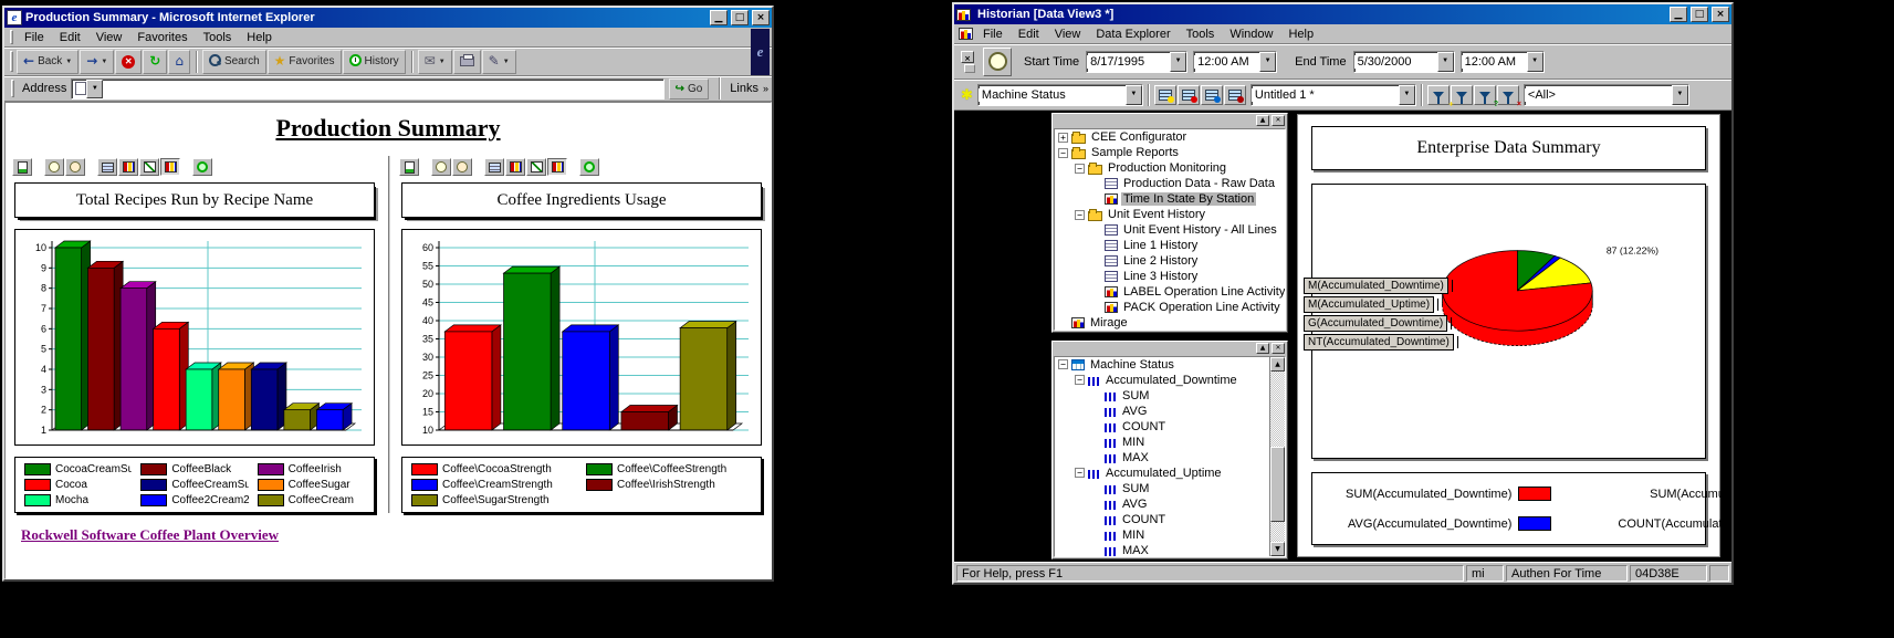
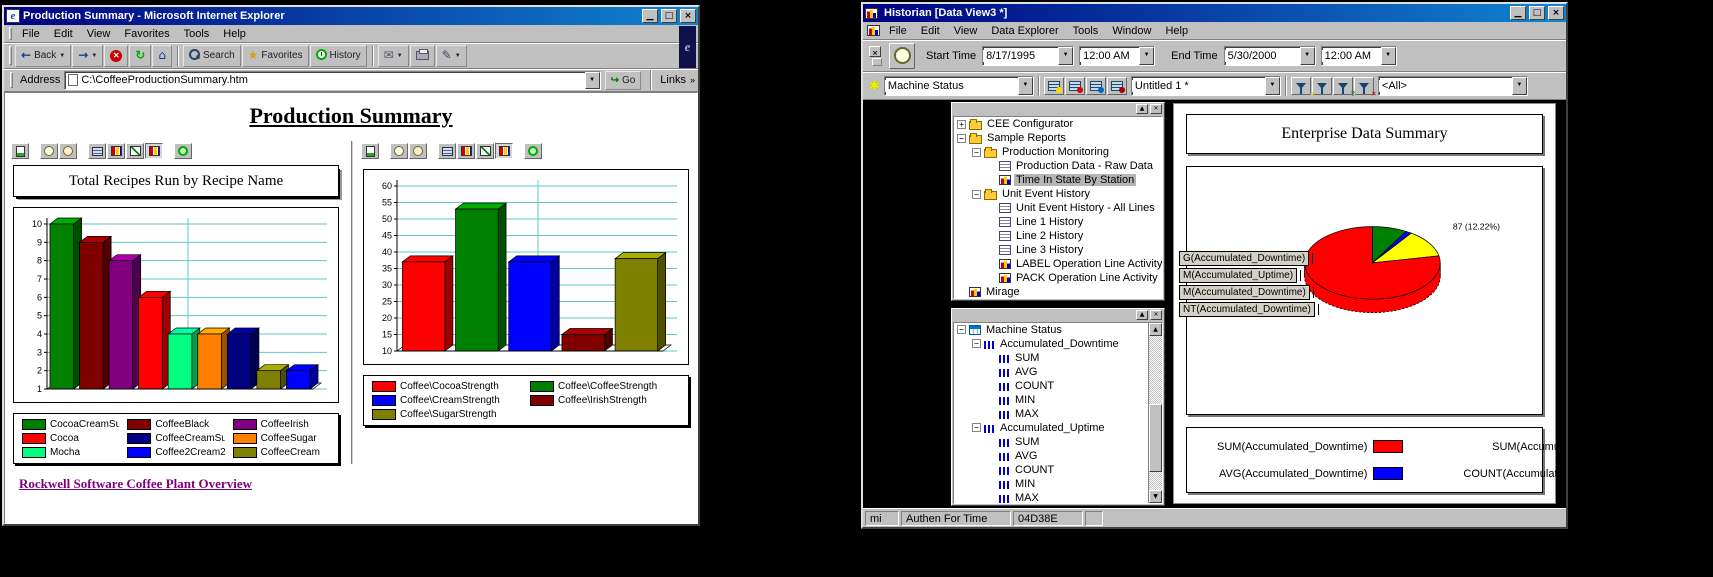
  e
  Production Summary - Microsoft Internet Explorer
  ▁
  □
  ×
  File
  Edit
  View
  Favorites
  Tools
  Help
  e
  ←
  Back
  →
  ✕
  ↻
  ⌂
  Search
  ★
  Favorites
  History
  ✉
  ✎
  Address
+ C:\CoffeeProductionSummary.htm
  ↪
  Go
  Links
  »
  Production Summary
  Total Recipes Run by Recipe Name
  1
  2
  3
  4
  5
  6
  7
  8
  9
  10
  CocoaCreamSu
  CoffeeBlack
  CoffeeIrish
  Cocoa
  CoffeeCreamSu
  CoffeeSugar
  Mocha
  Coffee2Cream2
  CoffeeCream
- Coffee Ingredients Usage
  10
  15
  20
  25
  30
  35
  40
  45
  50
  55
  60
  Coffee\CocoaStrength
  Coffee\CoffeeStrength
  Coffee\CreamStrength
  Coffee\IrishStrength
  Coffee\SugarStrength
  Rockwell Software Coffee Plant Overview
  Historian [Data View3 *]
  ▁
  □
  ×
  File
  Edit
  View
  Data Explorer
  Tools
  Window
  Help
  ×
  Start Time
  8/17/1995
  12:00 AM
  End Time
  5/30/2000
  12:00 AM
  ✱
  Machine Status
  Untitled 1 *
  <All>
  +
  CEE Configurator
  −
  Sample Reports
  −
  Production Monitoring
  Production Data - Raw Data
  Time In State By Station
  −
  Unit Event History
  Unit Event History - All Lines
  Line 1 History
  Line 2 History
  Line 3 History
  LABEL Operation Line Activity
  PACK Operation Line Activity
  Mirage
  −
  Machine Status
  −
  Accumulated_Downtime
  SUM
  AVG
  COUNT
  MIN
  MAX
  −
  Accumulated_Uptime
  SUM
  AVG
  COUNT
  MIN
  MAX
  Enterprise Data Summary
- M(Accumulated_Downtime)
+ G(Accumulated_Downtime)
  M(Accumulated_Uptime)
- G(Accumulated_Downtime)
+ M(Accumulated_Downtime)
  NT(Accumulated_Downtime)
  87 (12.22%)
  SUM(Accumulated_Downtime)
  AVG(Accumulated_Downtime)
- For Help, press F1
  mi
  Authen For Time
  04D38E
